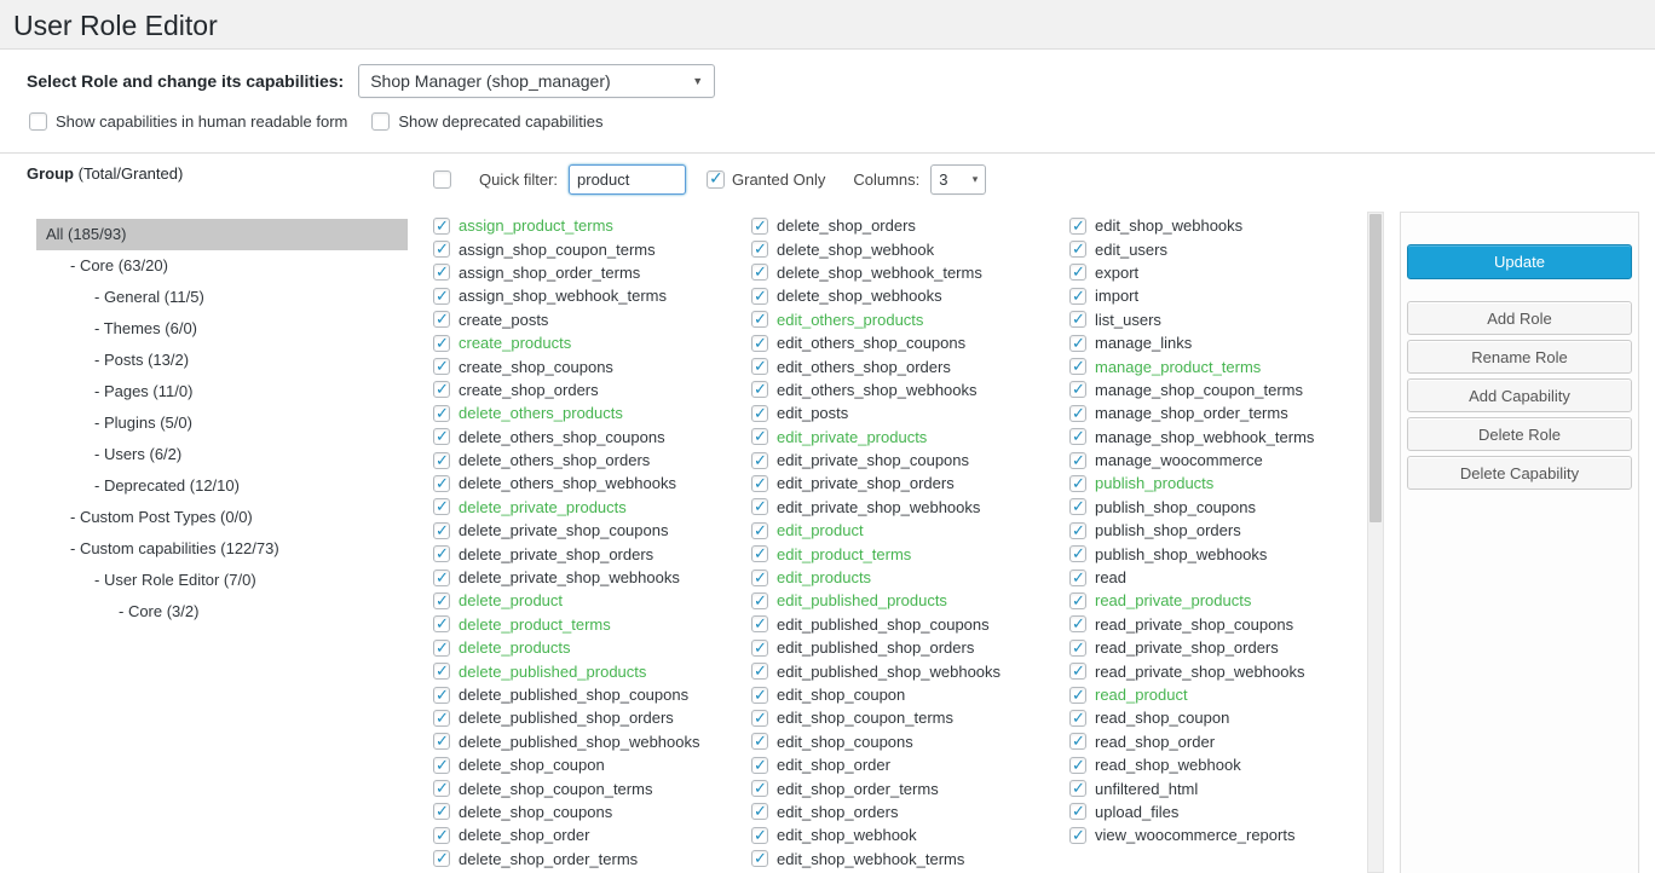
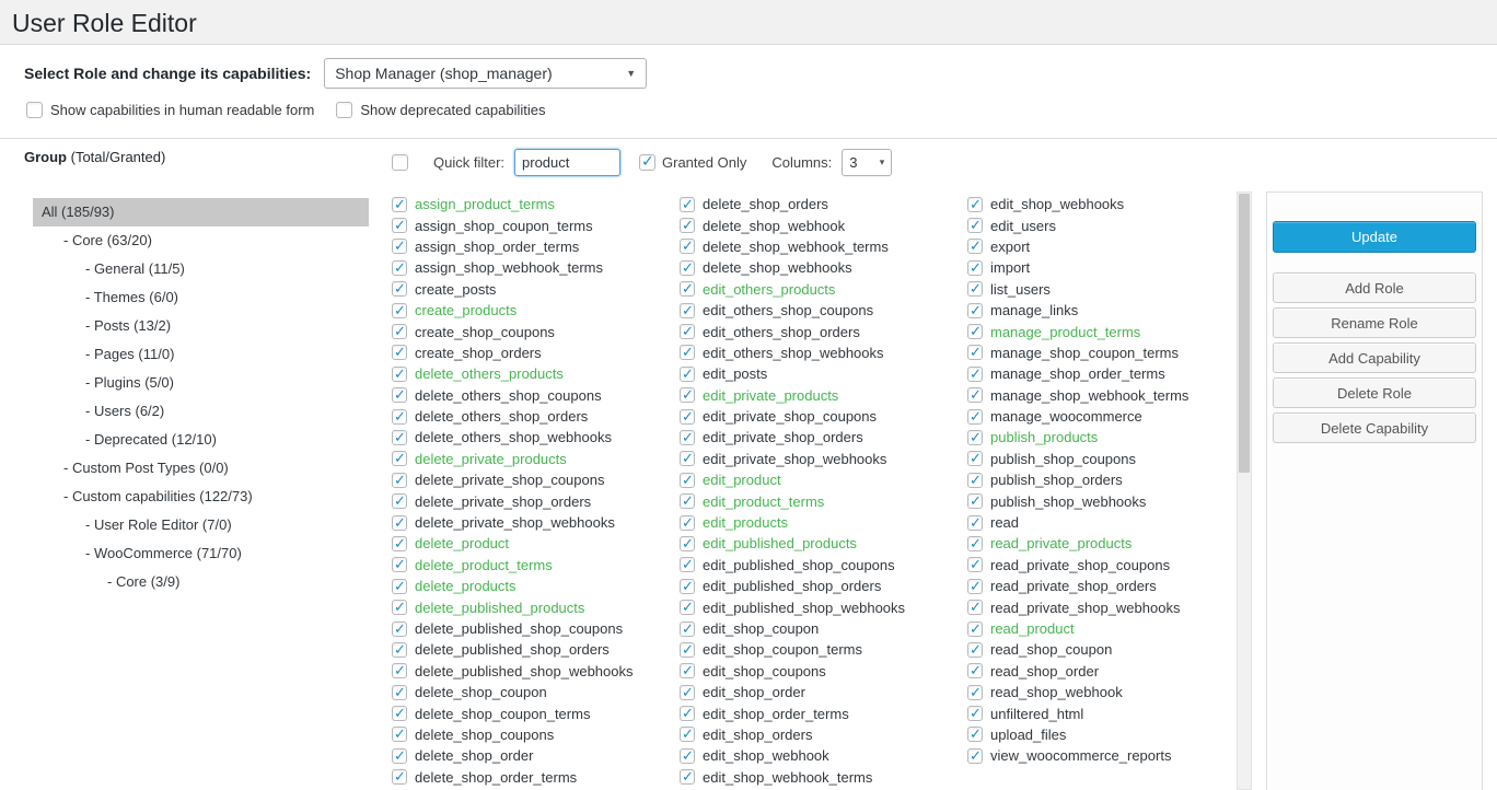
  User Role Editor
  Select Role and change its capabilities:
  Shop Manager (shop_manager)
  ▼
  Show capabilities in human readable form
  Show deprecated capabilities
  Group (Total/Granted)
  All (185/93)
  - Core (63/20)
  - General (11/5)
  - Themes (6/0)
  - Posts (13/2)
  - Pages (11/0)
  - Plugins (5/0)
  - Users (6/2)
  - Deprecated (12/10)
  - Custom Post Types (0/0)
  - Custom capabilities (122/73)
  - User Role Editor (7/0)
+ - WooCommerce (71/70)
- - Core (3/2)
+ - Core (3/9)
  Quick filter:
  product
  Granted Only
  Columns:
  3
  ▾
  assign_product_terms
  assign_shop_coupon_terms
  assign_shop_order_terms
  assign_shop_webhook_terms
  create_posts
  create_products
  create_shop_coupons
  create_shop_orders
  delete_others_products
  delete_others_shop_coupons
  delete_others_shop_orders
  delete_others_shop_webhooks
  delete_private_products
  delete_private_shop_coupons
  delete_private_shop_orders
  delete_private_shop_webhooks
  delete_product
  delete_product_terms
  delete_products
  delete_published_products
  delete_published_shop_coupons
  delete_published_shop_orders
  delete_published_shop_webhooks
  delete_shop_coupon
  delete_shop_coupon_terms
  delete_shop_coupons
  delete_shop_order
  delete_shop_order_terms
  delete_shop_orders
  delete_shop_webhook
  delete_shop_webhook_terms
  delete_shop_webhooks
  edit_others_products
  edit_others_shop_coupons
  edit_others_shop_orders
  edit_others_shop_webhooks
  edit_posts
  edit_private_products
  edit_private_shop_coupons
  edit_private_shop_orders
  edit_private_shop_webhooks
  edit_product
  edit_product_terms
  edit_products
  edit_published_products
  edit_published_shop_coupons
  edit_published_shop_orders
  edit_published_shop_webhooks
  edit_shop_coupon
  edit_shop_coupon_terms
  edit_shop_coupons
  edit_shop_order
  edit_shop_order_terms
  edit_shop_orders
  edit_shop_webhook
  edit_shop_webhook_terms
  edit_shop_webhooks
  edit_users
  export
  import
  list_users
  manage_links
  manage_product_terms
  manage_shop_coupon_terms
  manage_shop_order_terms
  manage_shop_webhook_terms
  manage_woocommerce
  publish_products
  publish_shop_coupons
  publish_shop_orders
  publish_shop_webhooks
  read
  read_private_products
  read_private_shop_coupons
  read_private_shop_orders
  read_private_shop_webhooks
  read_product
  read_shop_coupon
  read_shop_order
  read_shop_webhook
  unfiltered_html
  upload_files
  view_woocommerce_reports
  Update
  Add Role
  Rename Role
  Add Capability
  Delete Role
  Delete Capability
